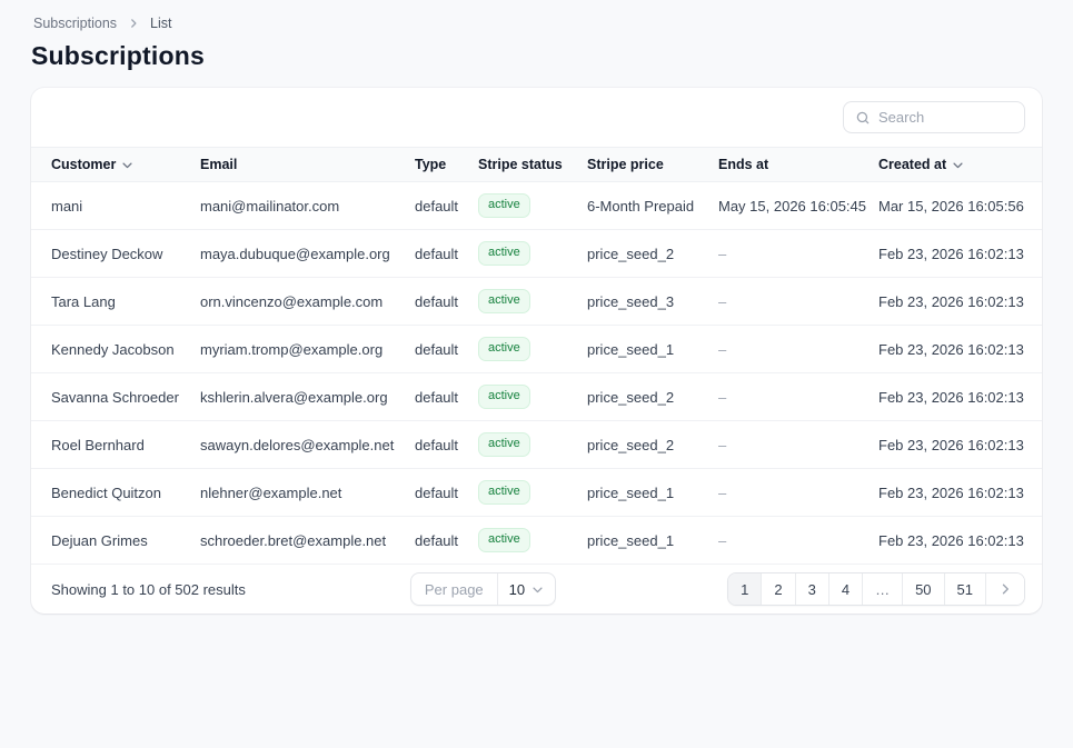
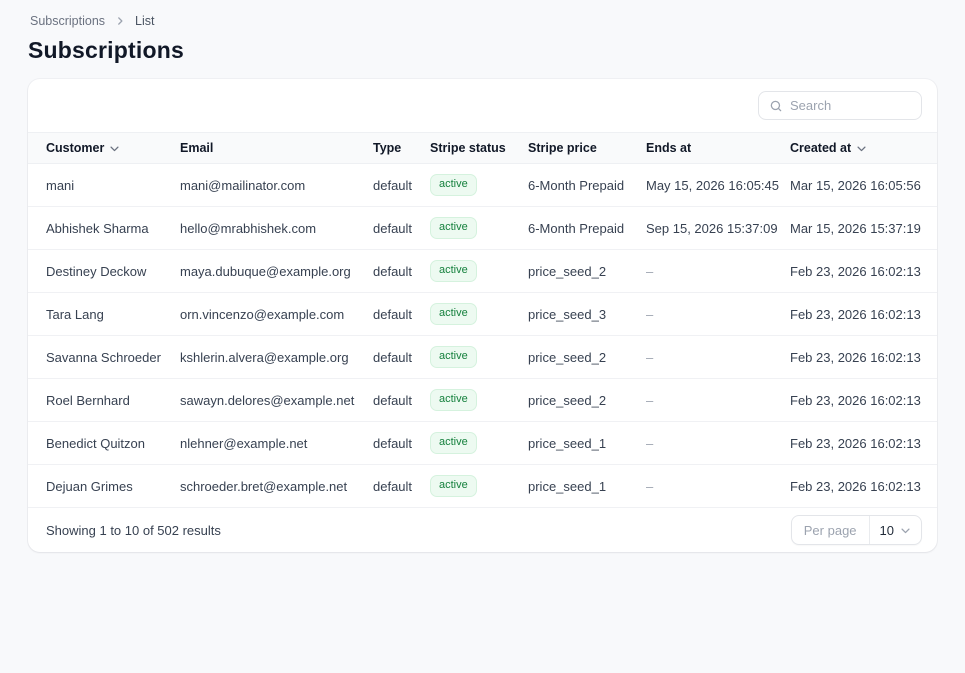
  Subscriptions
  List
  Subscriptions
  Search
  Customer	Email	Type	Stripe status	Stripe price	Ends at	Created at
  mani	mani@mailinator.com	default	active	6-Month Prepaid	May 15, 2026 16:05:45	Mar 15, 2026 16:05:56
+ Abhishek Sharma	hello@mrabhishek.com	default	active	6-Month Prepaid	Sep 15, 2026 15:37:09	Mar 15, 2026 15:37:19
  Destiney Deckow	maya.dubuque@example.org	default	active	price_seed_2	–	Feb 23, 2026 16:02:13
  Tara Lang	orn.vincenzo@example.com	default	active	price_seed_3	–	Feb 23, 2026 16:02:13
- Kennedy Jacobson	myriam.tromp@example.org	default	active	price_seed_1	–	Feb 23, 2026 16:02:13
  Savanna Schroeder	kshlerin.alvera@example.org	default	active	price_seed_2	–	Feb 23, 2026 16:02:13
  Roel Bernhard	sawayn.delores@example.net	default	active	price_seed_2	–	Feb 23, 2026 16:02:13
  Benedict Quitzon	nlehner@example.net	default	active	price_seed_1	–	Feb 23, 2026 16:02:13
  Dejuan Grimes	schroeder.bret@example.net	default	active	price_seed_1	–	Feb 23, 2026 16:02:13
  Showing 1 to 10 of 502 results
  Per page
  10
- 1
- 2
- 3
- 4
- …
- 50
- 51
